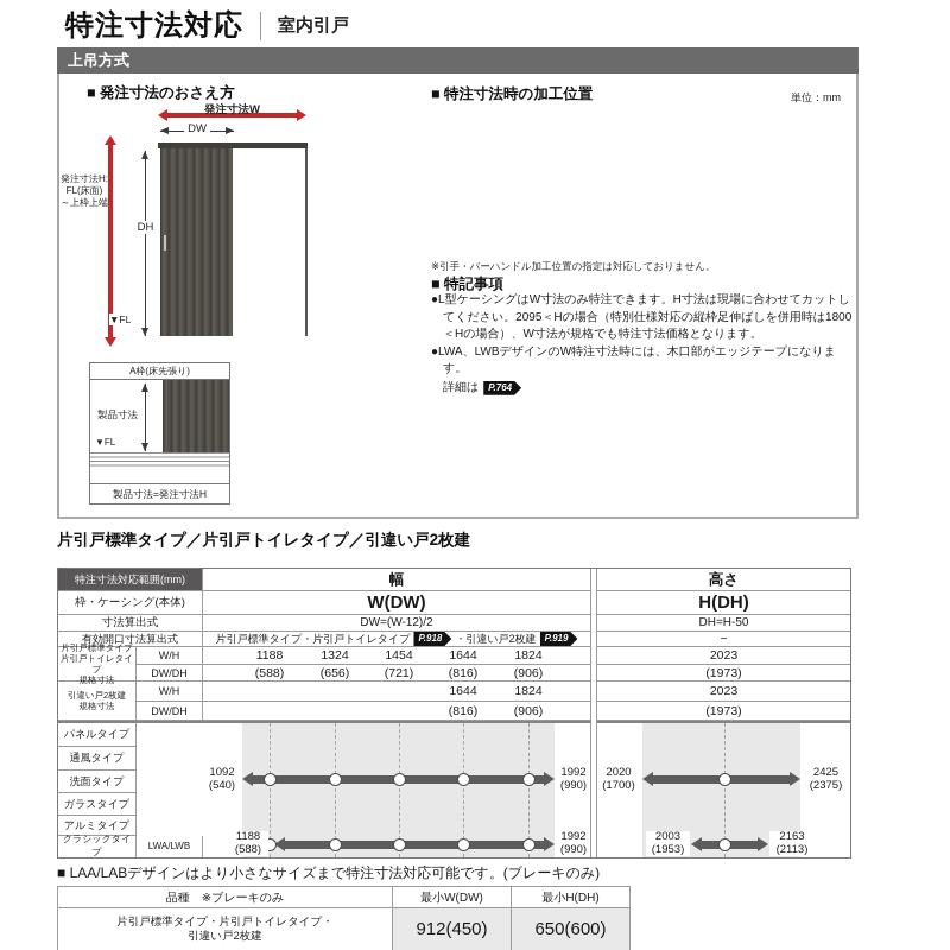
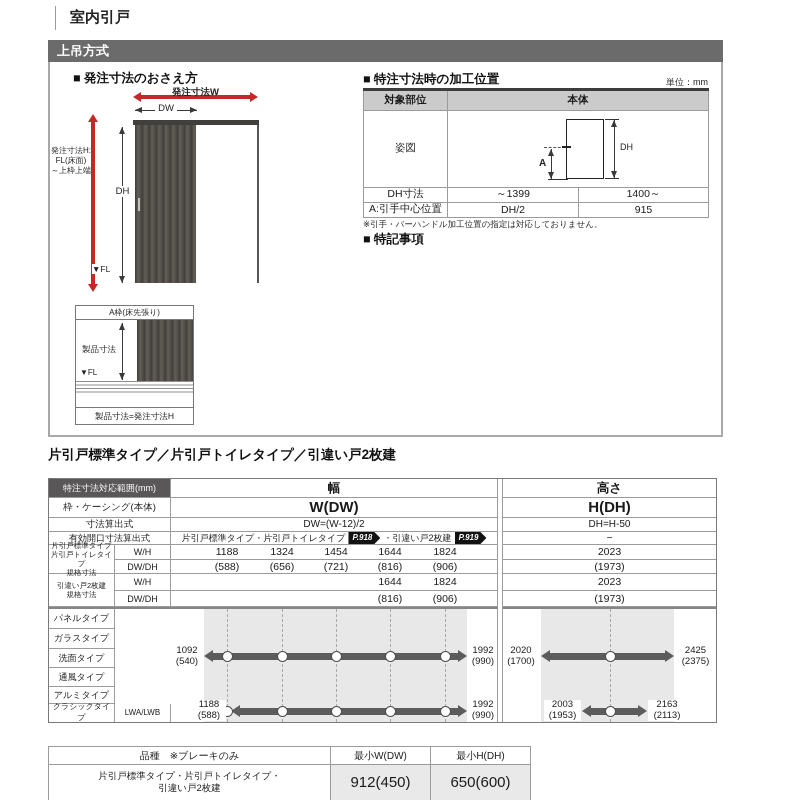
- 特注寸法対応
  室内引戸
  上吊方式
  ■ 発注寸法のおさえ方
  発注寸法W
  DW
  発注寸法H:
  FL(床面)
  ～上枠上端
  DH
  ▼FL
  A枠(床先張り)
  製品寸法
  ▼FL
  製品寸法=発注寸法H
  ■ 特注寸法時の加工位置
  単位：mm
+ 対象部位	本体
+ 姿図	A DH
+ DH寸法	～1399	1400～
+ A:引手中心位置	DH/2	915
  ※引手・バーハンドル加工位置の指定は対応しておりません。
  ■ 特記事項
- ●L型ケーシングはW寸法のみ特注できます。H寸法は現場に合わせてカットしてください。2095＜Hの場合（特別仕様対応の縦枠足伸ばしを併用時は1800＜Hの場合）、W寸法が規格でも特注寸法価格となります。
- ●LWA、LWBデザインのW特注寸法時には、木口部がエッジテープになります。
- 詳細は
- P.764
  片引戸標準タイプ／片引戸トイレタイプ／引違い戸2枚建
  特注寸法対応範囲(mm)
  幅
  高さ
  枠・ケーシング(本体)
  W(DW)
  H(DH)
  寸法算出式
  DW=(W-12)/2
  DH=H-50
  有効開口寸法算出式
  片引戸標準タイプ・片引戸トイレタイプ
  P.918
  ・引違い戸2枚建
  P.919
  −
  片引戸標準タイプ
  片引戸トイレタイプ
  規格寸法
  W/H
  1188
  1324
  1454
  1644
  1824
  2023
  DW/DH
  (588)
  (656)
  (721)
  (816)
  (906)
  (1973)
  引違い戸2枚建
  規格寸法
  W/H
  1644
  1824
  2023
  DW/DH
  (816)
  (906)
  (1973)
  パネルタイプ
- 通風タイプ
+ ガラスタイプ
  洗面タイプ
- ガラスタイプ
+ 通風タイプ
  アルミタイプ
  クラシックタイプ
  LWA/LWB
  1092
  (540)
  1992
  (990)
  1188
  (588)
  1992
  (990)
  2020
  (1700)
  2425
  (2375)
  2003
  (1953)
  2163
  (2113)
- ■ LAA/LABデザインはより小さなサイズまで特注寸法対応可能です。(ブレーキのみ)
  品種 ※ブレーキのみ	最小W(DW)	最小H(DH)
  片引戸標準タイプ・片引戸トイレタイプ・ 引違い戸2枚建	912(450)	650(600)
